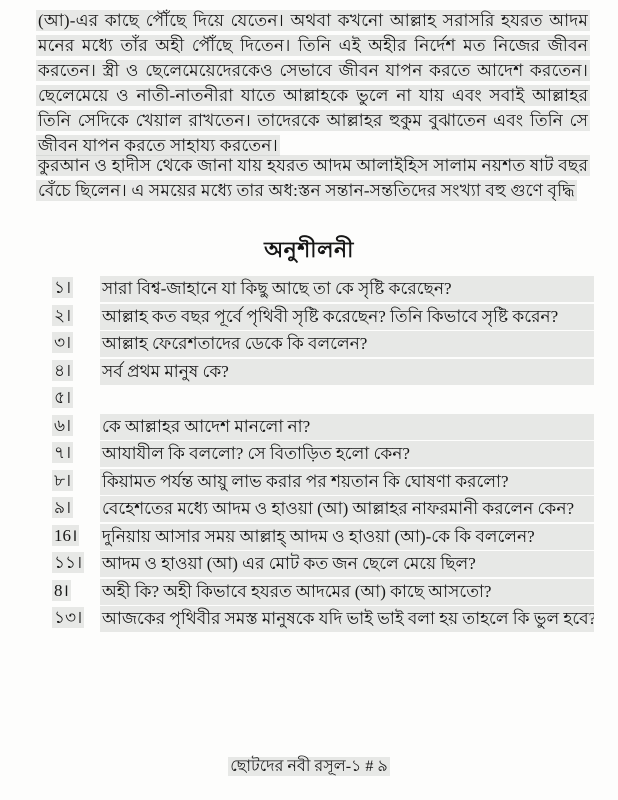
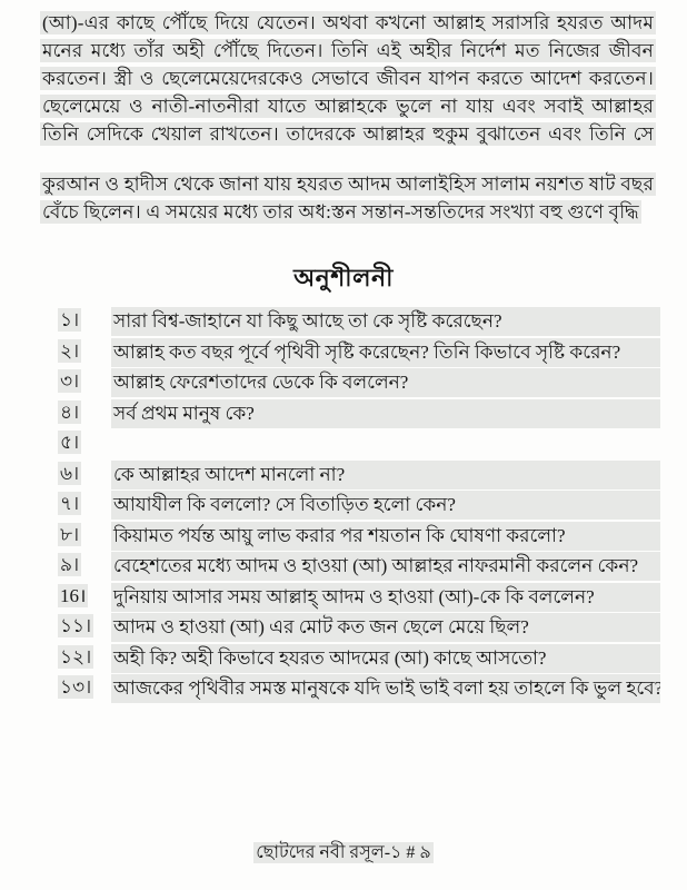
  (আ)-এর কাছে পৌঁছে দিয়ে যেতেন। অথবা কখনো আল্লাহ সরাসরি হযরত আদম
  মনের মধ্যে তাঁর অহী পৌঁছে দিতেন। তিনি এই অহীর নির্দেশ মত নিজের জীবন
  করতেন। স্ত্রী ও ছেলেমেয়েদেরকেও সেভাবে জীবন যাপন করতে আদেশ করতেন।
  ছেলেমেয়ে ও নাতী-নাতনীরা যাতে আল্লাহকে ভুলে না যায় এবং সবাই আল্লাহর
  তিনি সেদিকে খেয়াল রাখতেন। তাদেরকে আল্লাহর হুকুম বুঝাতেন এবং তিনি সে
- জীবন যাপন করতে সাহায্য করতেন।
  কুরআন ও হাদীস থেকে জানা যায় হযরত আদম আলাইহিস সালাম নয়শত ষাট বছর
  বেঁচে ছিলেন। এ সময়ের মধ্যে তার অধ:স্তন সন্তান-সন্ততিদের সংখ্যা বহু গুণে বৃদ্ধি
  অনুশীলনী
  ১।
  সারা বিশ্ব-জাহানে যা কিছু আছে তা কে সৃষ্টি করেছেন?
  ২।
  আল্লাহ কত বছর পূর্বে পৃথিবী সৃষ্টি করেছেন? তিনি কিভাবে সৃষ্টি করেন?
  ৩।
  আল্লাহ ফেরেশতাদের ডেকে কি বললেন?
  ৪।
  সর্ব প্রথম মানুষ কে?
  ৫।
  ৬।
  কে আল্লাহর আদেশ মানলো না?
  ৭।
  আযাযীল কি বললো? সে বিতাড়িত হলো কেন?
  ৮।
  কিয়ামত পর্যন্ত আয়ু লাভ করার পর শয়তান কি ঘোষণা করলো?
  ৯।
  বেহেশতের মধ্যে আদম ও হাওয়া (আ) আল্লাহর নাফরমানী করলেন কেন?
  16।
  দুনিয়ায় আসার সময় আল্লাহ্ আদম ও হাওয়া (আ)-কে কি বললেন?
  ১১।
  আদম ও হাওয়া (আ) এর মোট কত জন ছেলে মেয়ে ছিল?
- 8।
+ ১২।
  অহী কি? অহী কিভাবে হযরত আদমের (আ) কাছে আসতো?
  ১৩।
  আজকের পৃথিবীর সমস্ত মানুষকে যদি ভাই ভাই বলা হয় তাহলে কি ভুল হবে?
  ছোটদের নবী রসূল-১ # ৯
